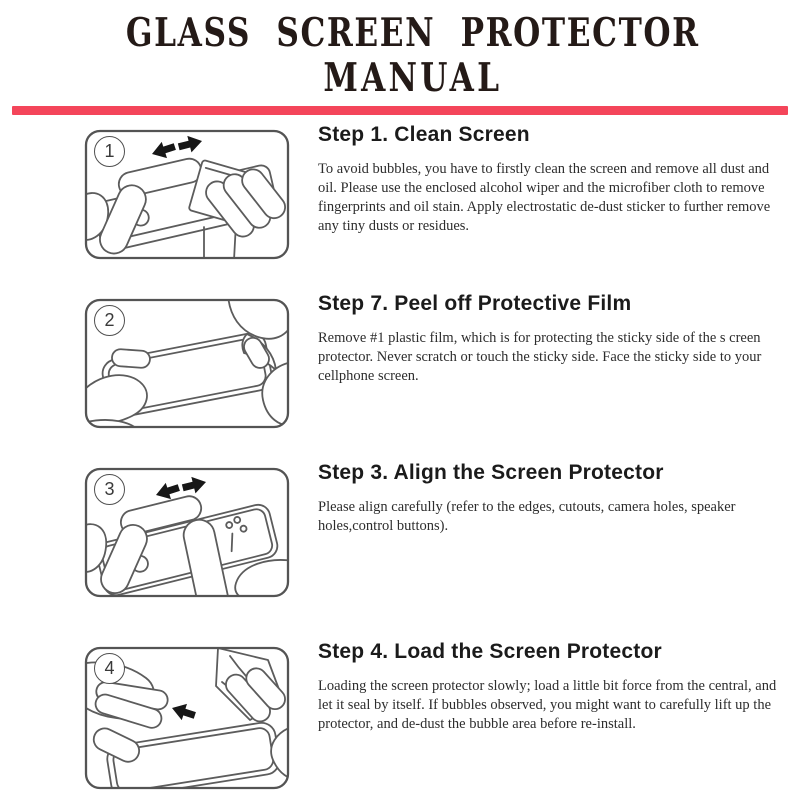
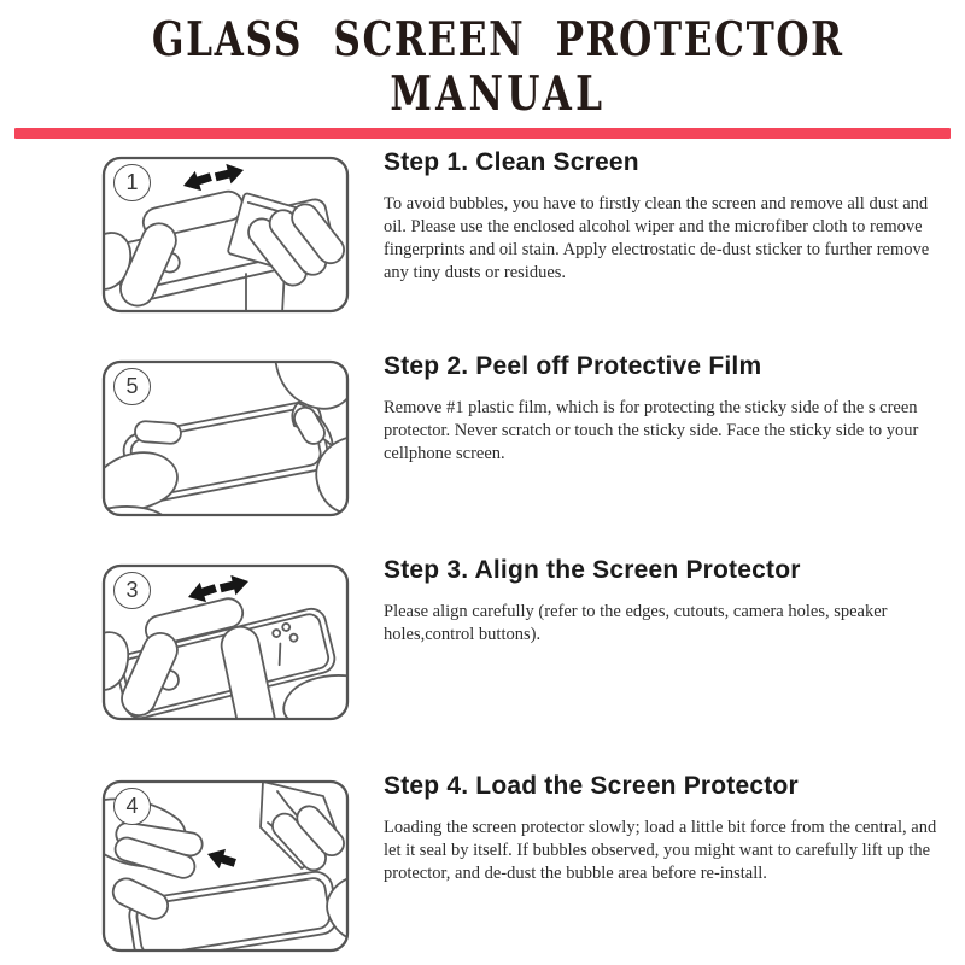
  GLASS SCREEN PROTECTOR
  MANUAL
  1
  Step 1. Clean Screen
  To avoid bubbles, you have to firstly clean the screen and remove all dust and oil. Please use the enclosed alcohol wiper and the microfiber cloth to remove fingerprints and oil stain. Apply electrostatic de-dust sticker to further remove any tiny dusts or residues.
- 2
+ 5
- Step 7. Peel off Protective Film
+ Step 2. Peel off Protective Film
  Remove #1 plastic film, which is for protecting the sticky side of the s creen protector. Never scratch or touch the sticky side. Face the sticky side to your cellphone screen.
  3
  Step 3. Align the Screen Protector
  Please align carefully (refer to the edges, cutouts, camera holes, speaker holes,control buttons).
  4
  Step 4. Load the Screen Protector
  Loading the screen protector slowly; load a little bit force from the central, and let it seal by itself. If bubbles observed, you might want to carefully lift up the protector, and de-dust the bubble area before re-install.
